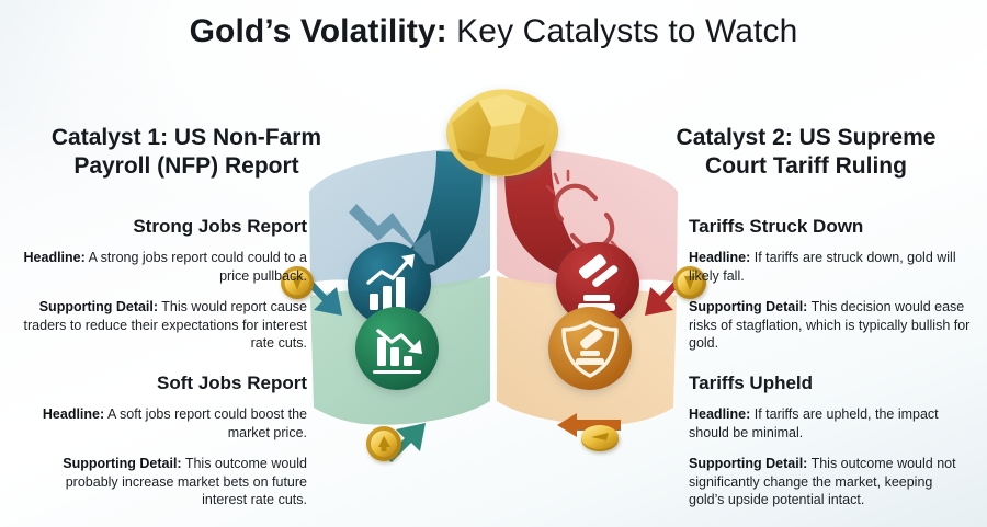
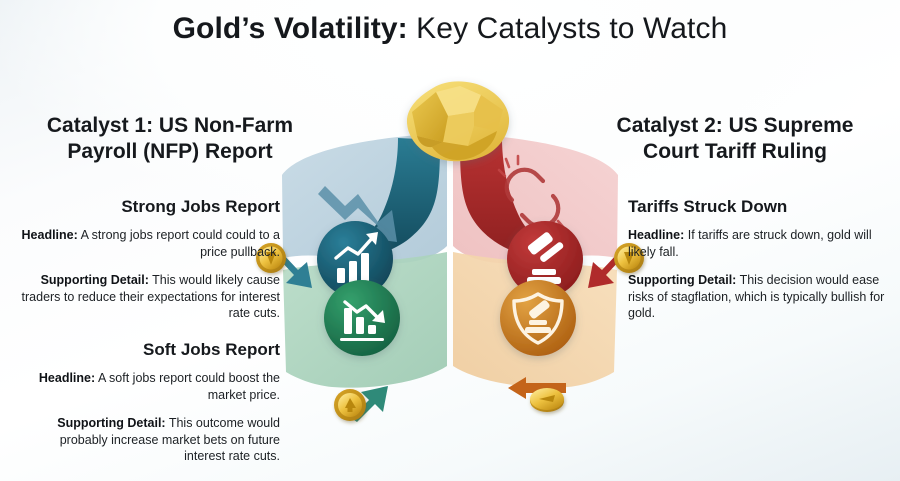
  Gold’s Volatility: Key Catalysts to Watch
  Catalyst 1: US Non-Farm
  Payroll (NFP) Report
  Catalyst 2: US Supreme
  Court Tariff Ruling
  Strong Jobs Report
  Headline: A strong jobs report could could to a price pullback.
- Supporting Detail: This would report cause traders to reduce their expectations for interest rate cuts.
+ Supporting Detail: This would likely cause traders to reduce their expectations for interest rate cuts.
  Soft Jobs Report
  Headline: A soft jobs report could boost the market price.
  Supporting Detail: This outcome would probably increase market bets on future interest rate cuts.
  Tariffs Struck Down
  Headline: If tariffs are struck down, gold will likely fall.
  Supporting Detail: This decision would ease risks of stagflation, which is typically bullish for gold.
- Tariffs Upheld
- Headline: If tariffs are upheld, the impact should be minimal.
- Supporting Detail: This outcome would not significantly change the market, keeping gold’s upside potential intact.
